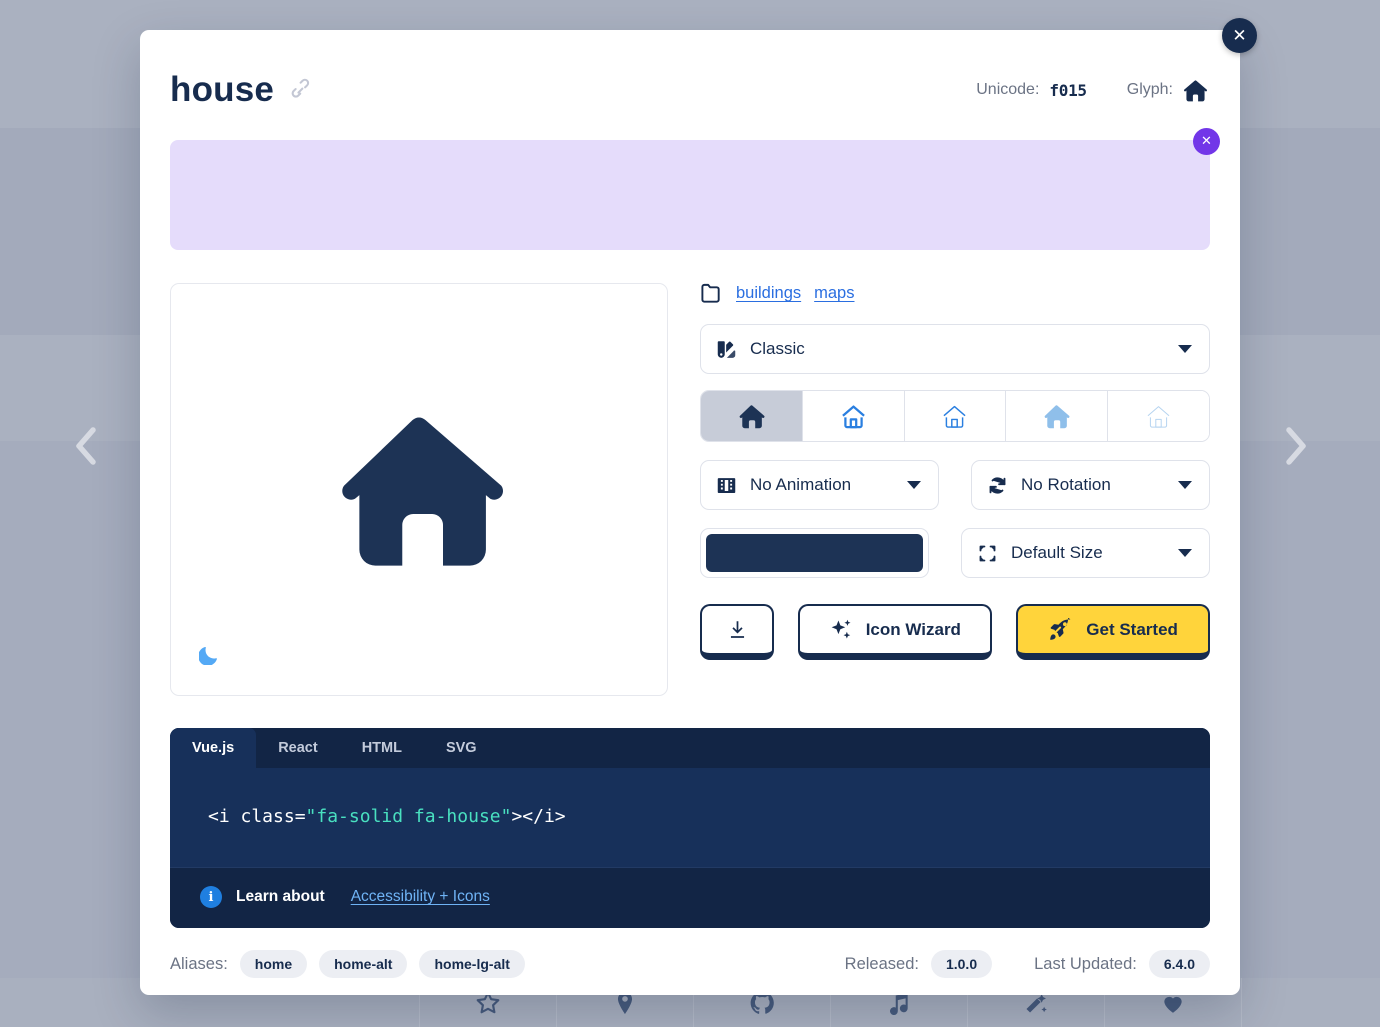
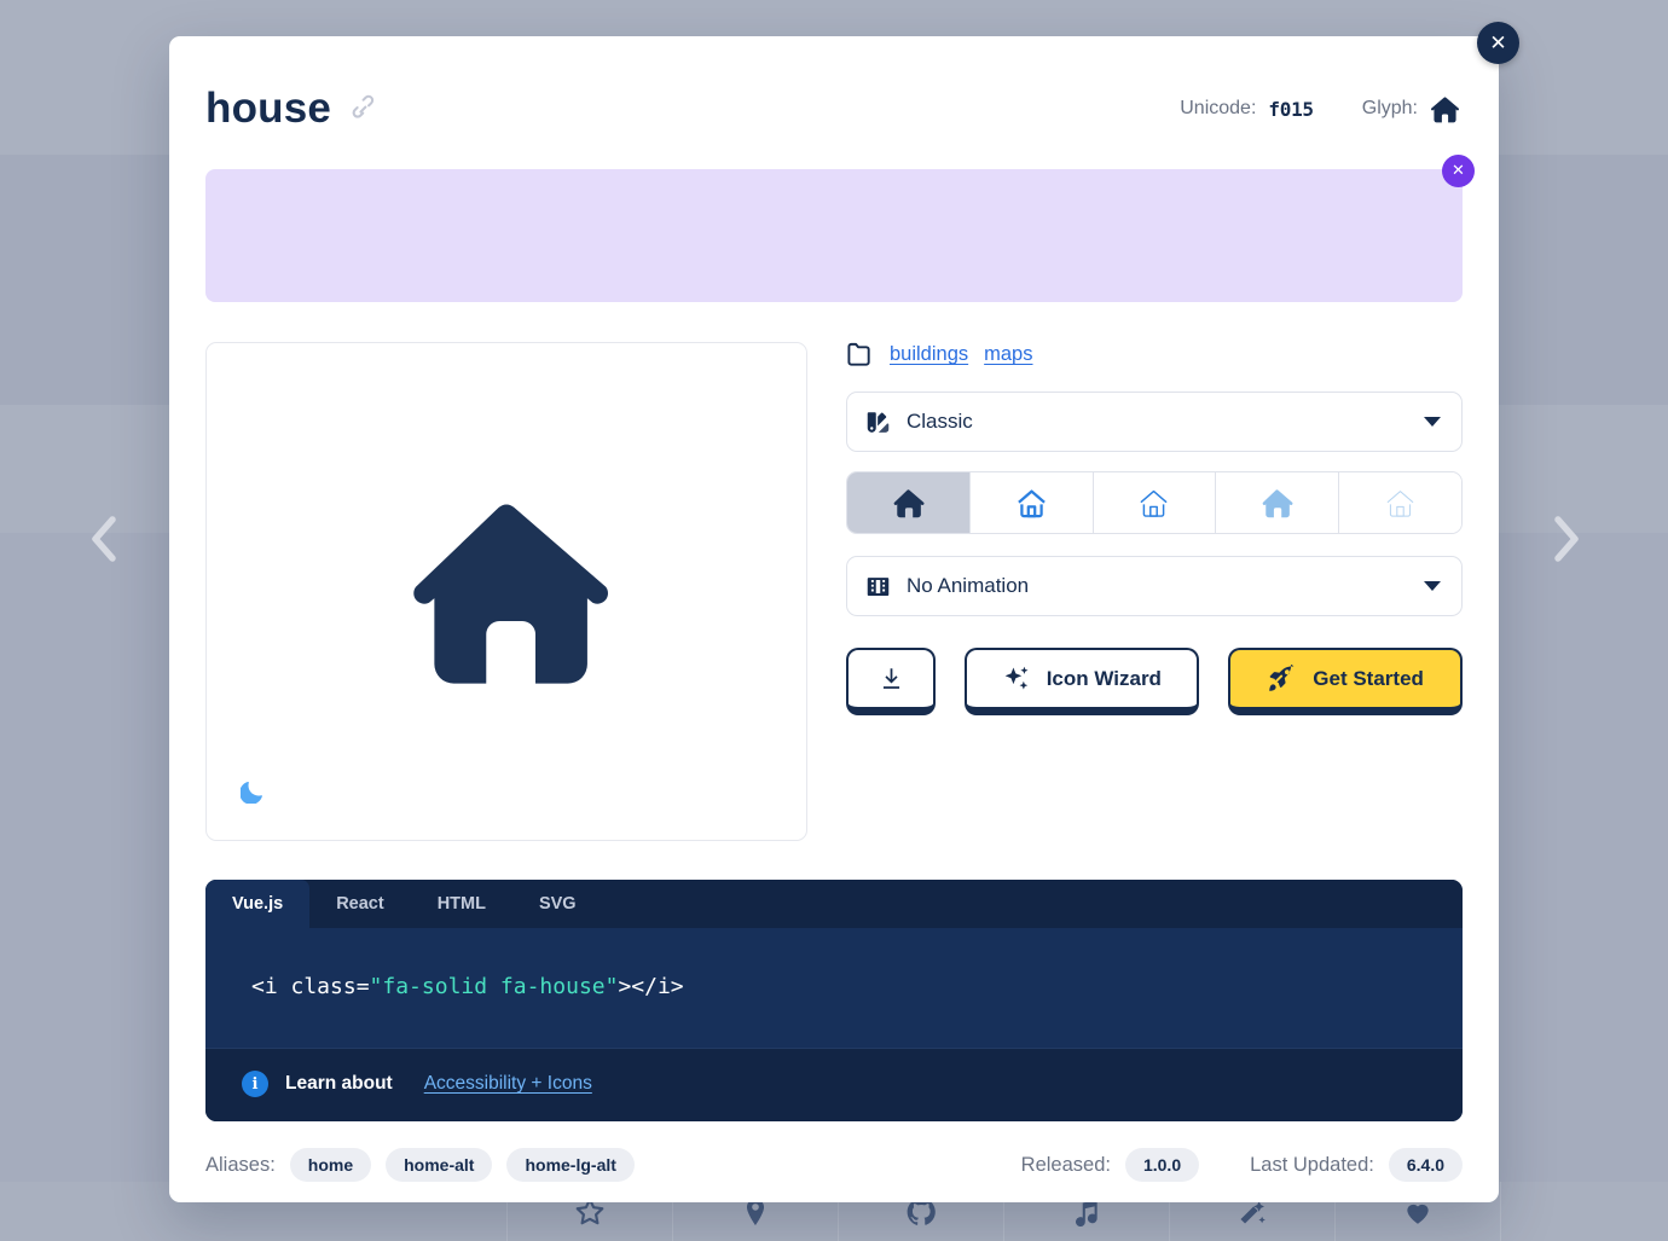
  ✕
  house
  Unicode:
  f015
  Glyph:
  ✕
  buildings
  maps
  Classic
  No Animation
- No Rotation
- Default Size
  Icon Wizard
  Get Started
  Vue.js
  React
  HTML
  SVG
  <i class="fa-solid fa-house"></i>
  i
  Learn about
  Accessibility + Icons
  Aliases:
  home
  home-alt
  home-lg-alt
  Released:
  1.0.0
  Last Updated:
  6.4.0
